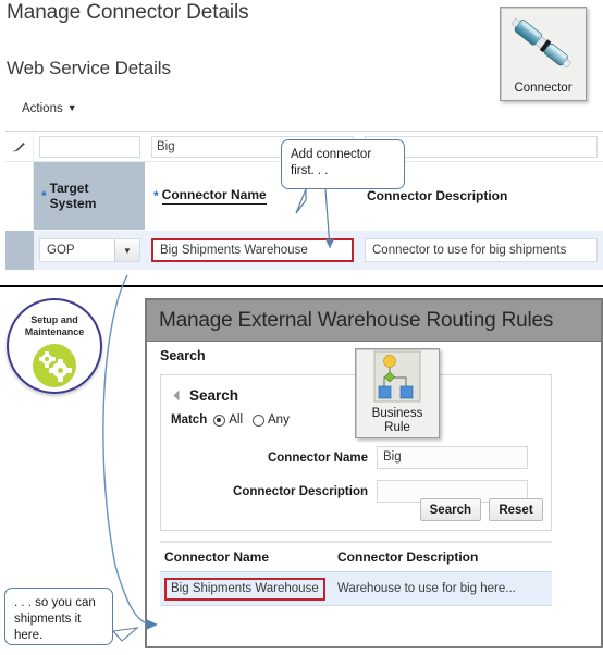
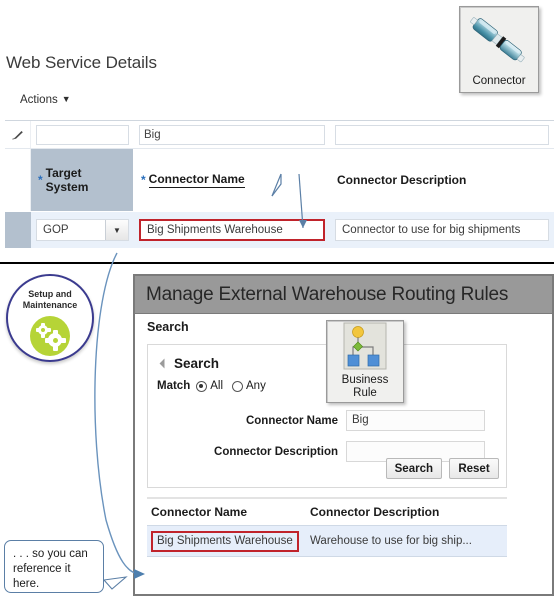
- Manage Connector Details
  Web Service Details
  Actions ▼
  Connector
  Big
  *
  Target System
  *
  Connector Name
  Connector Description
  GOP
  ▼
  Big Shipments Warehouse
  Connector to use for big shipments
- Add connector first. . .
  Setup and
  Maintenance
  Manage External Warehouse Routing Rules
  Search
  Search
  Match
  All
  Any
  Connector Name
  Big
  Connector Description
  Search
  Reset
  Connector Name
  Connector Description
  Big Shipments Warehouse
- Warehouse to use for big here...
+ Warehouse to use for big ship...
  Business
  Rule
- . . . so you can shipments it here.
+ . . . so you can reference it here.
